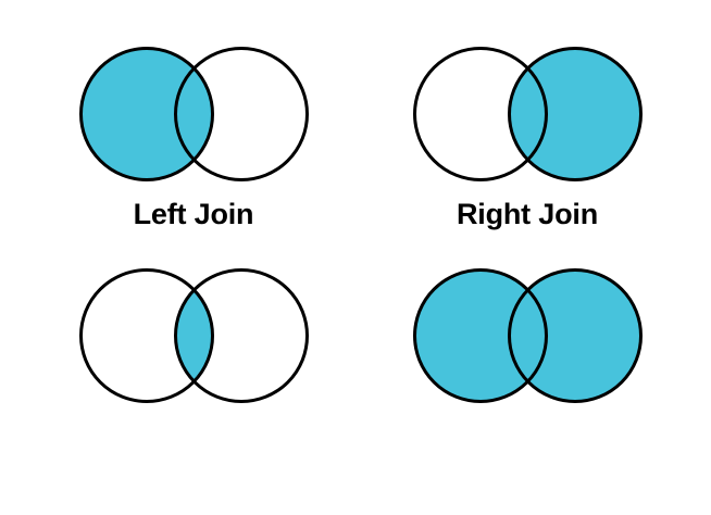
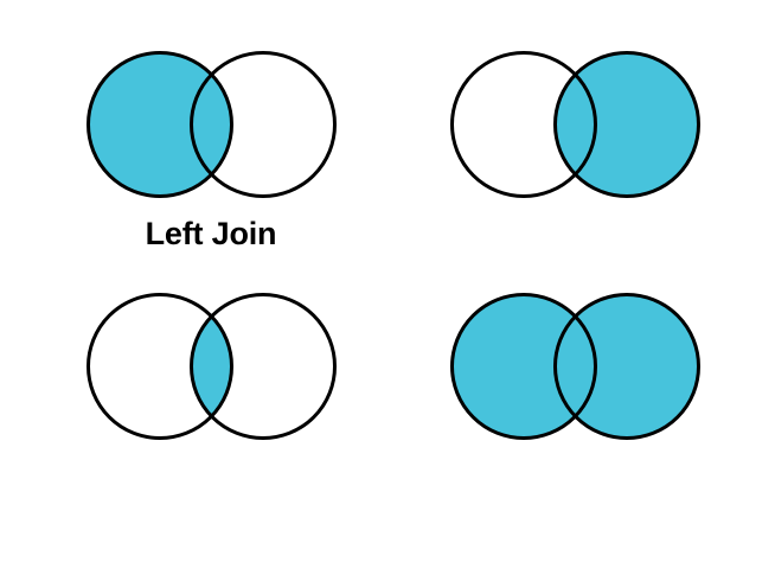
  Left Join
- Right Join
